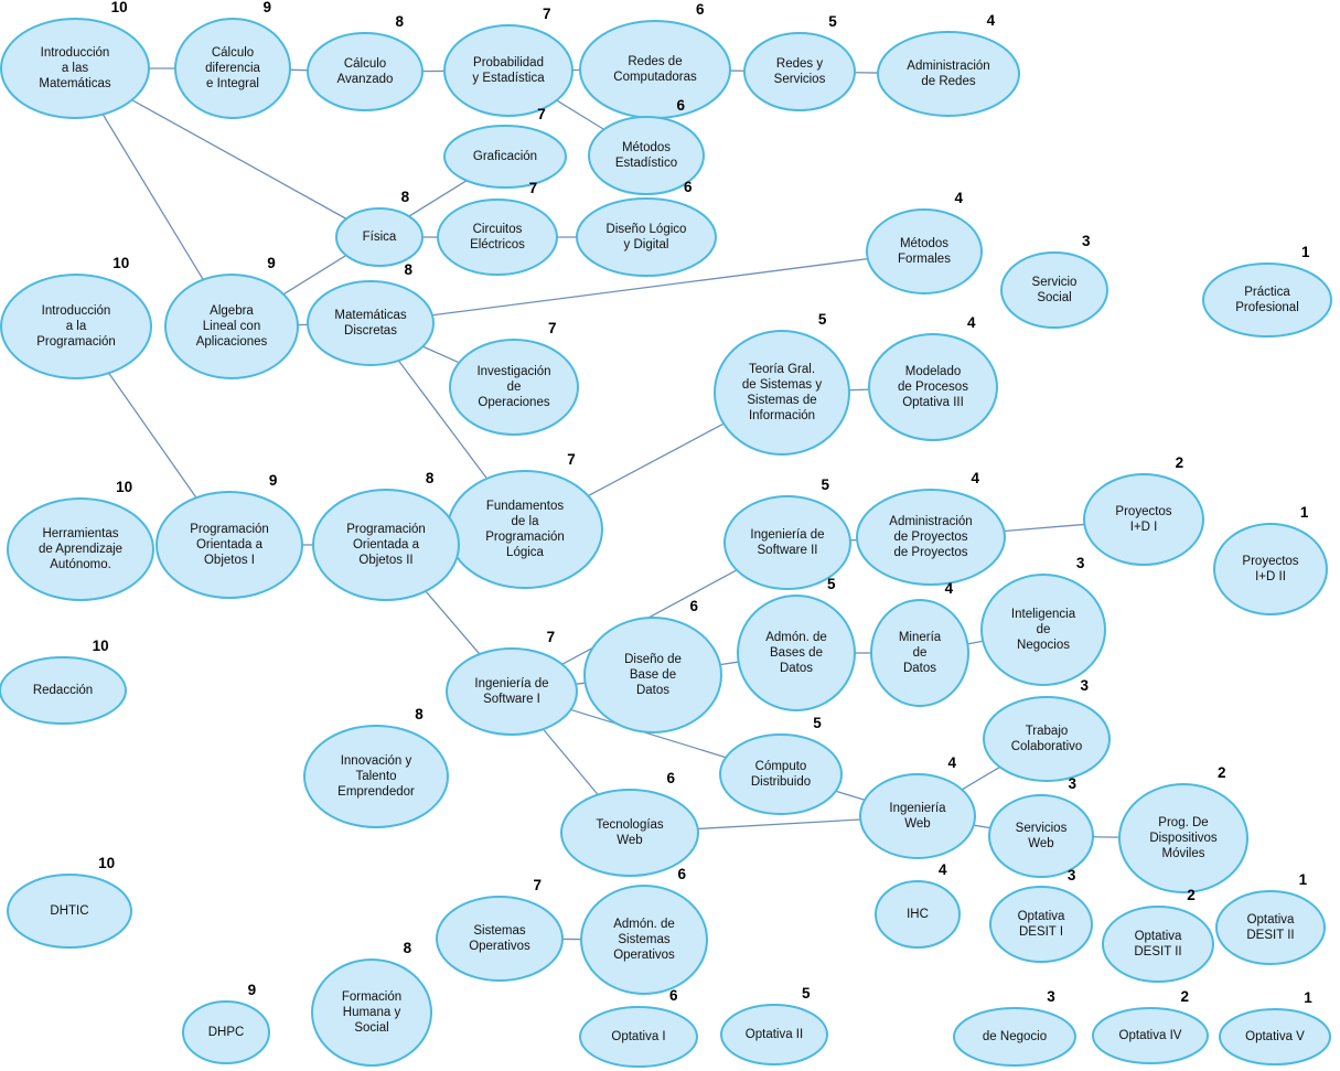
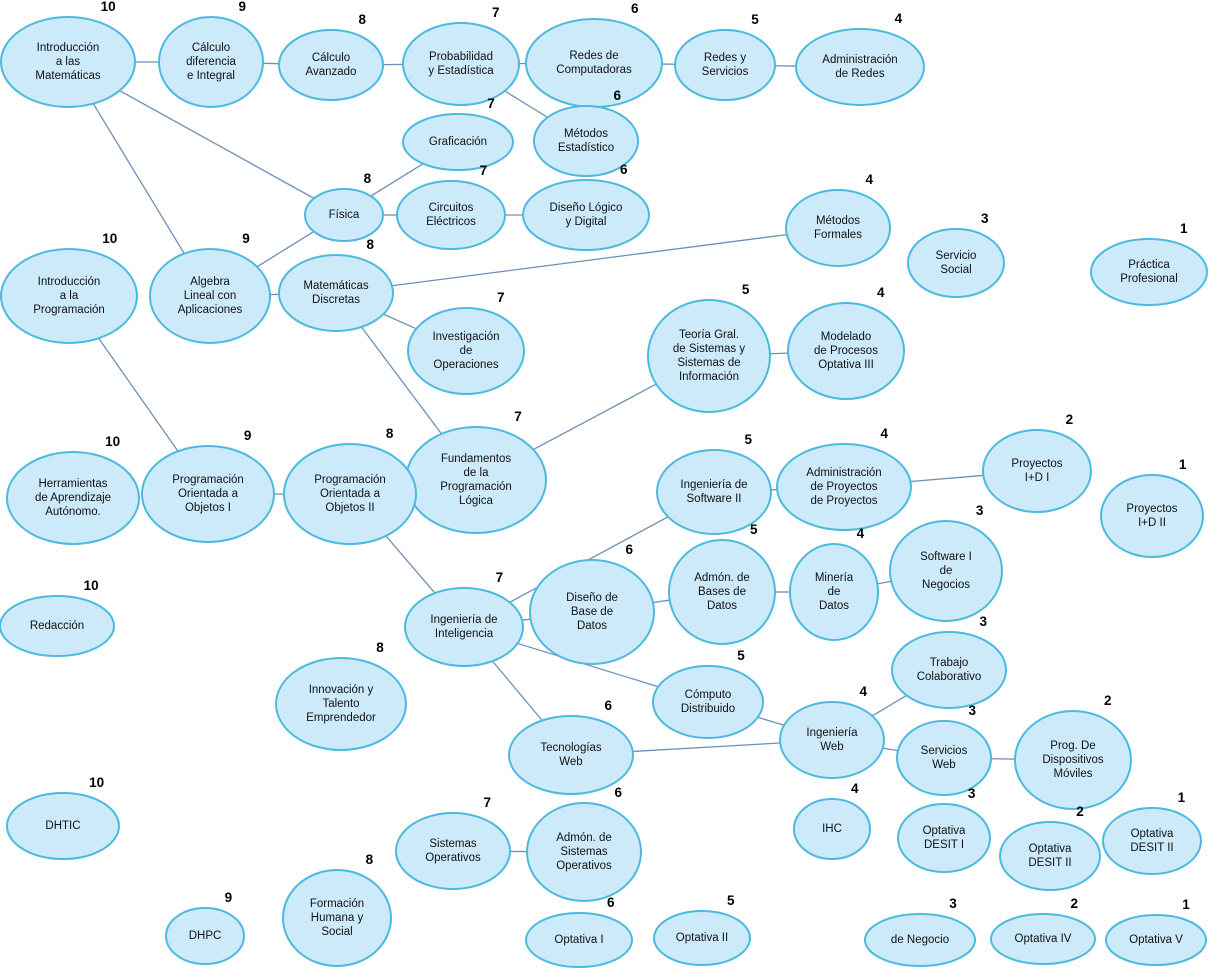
  Introducción
  a las
  Matemáticas
  10
  Cálculo
  diferencia
  e Integral
  9
  Cálculo
  Avanzado
  8
  Probabilidad
  y Estadística
  7
  Redes de
  Computadoras
  6
  Redes y
  Servicios
  5
  Administración
  de Redes
  4
  Graficación
  7
  Métodos
  Estadístico
  6
  Física
  8
  Circuitos
  Eléctricos
  7
  Diseño Lógico
  y Digital
  6
  Métodos
  Formales
  4
  Servicio
  Social
  3
  Práctica
  Profesional
  1
  Introducción
  a la
  Programación
  10
  Algebra
  Lineal con
  Aplicaciones
  9
  Matemáticas
  Discretas
  8
  Investigación
  de
  Operaciones
  7
  Teoría Gral.
  de Sistemas y
  Sistemas de
  Información
  5
  Modelado
  de Procesos
  Optativa III
  4
  Fundamentos
  de la
  Programación
  Lógica
  7
  Herramientas
  de Aprendizaje
  Autónomo.
  10
  Programación
  Orientada a
  Objetos I
  9
  Programación
  Orientada a
  Objetos II
  8
  Ingeniería de
  Software II
  5
  Administración
  de Proyectos
  de Proyectos
  4
  Proyectos
  I+D I
  2
  Proyectos
  I+D II
  1
  Admón. de
  Bases de
  Datos
  5
  Minería
  de
  Datos
  4
- Inteligencia
+ Software I
  de
  Negocios
  3
  Ingeniería de
- Software I
+ Inteligencia
  7
  Diseño de
  Base de
  Datos
  6
  Redacción
  10
  Cómputo
  Distribuido
  5
  Trabajo
  Colaborativo
  3
  Ingeniería
  Web
  4
  Servicios
  Web
  3
  Prog. De
  Dispositivos
  Móviles
  2
  Tecnologías
  Web
  6
  Innovación y
  Talento
  Emprendedor
  8
  IHC
  4
  Optativa
  DESIT I
  3
  Optativa
  DESIT II
  2
  Optativa
  DESIT II
  1
  DHTIC
  10
  Sistemas
  Operativos
  7
  Admón. de
  Sistemas
  Operativos
  6
  Formación
  Humana y
  Social
  8
  DHPC
  9
  Optativa I
  6
  Optativa II
  5
  de Negocio
  3
  Optativa IV
  2
  Optativa V
  1
